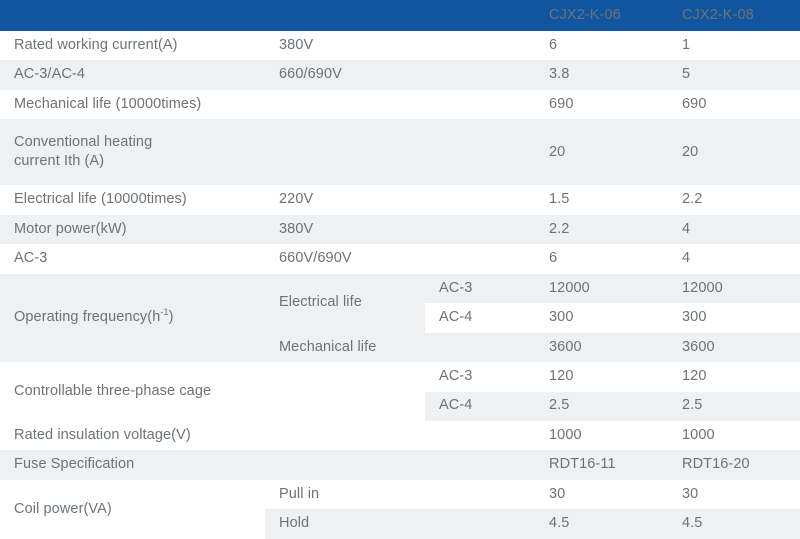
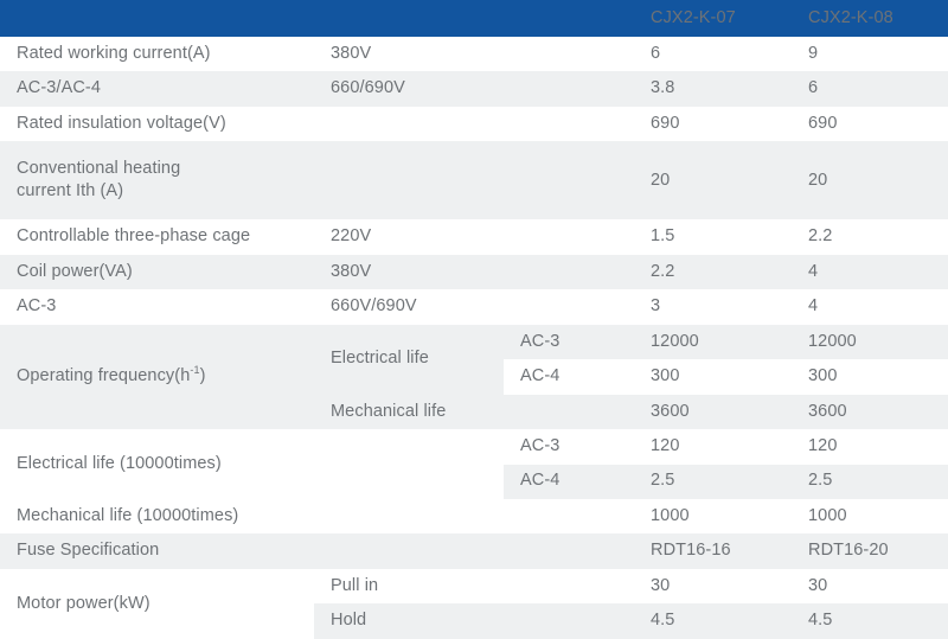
- 			CJX2-K-06	CJX2-K-08
+ 			CJX2-K-07	CJX2-K-08
- Rated working current(A)	380V		6	1
+ Rated working current(A)	380V		6	9
- AC-3/AC-4	660/690V		3.8	5
+ AC-3/AC-4	660/690V		3.8	6
- Mechanical life (10000times)			690	690
+ Rated insulation voltage(V)			690	690
  Conventional heating current Ith (A)			20	20
- Electrical life (10000times)	220V		1.5	2.2
+ Controllable three-phase cage	220V		1.5	2.2
- Motor power(kW)	380V		2.2	4
+ Coil power(VA)	380V		2.2	4
- AC-3	660V/690V		6	4
+ AC-3	660V/690V		3	4
  Operating frequency(h-1)	Electrical life	AC-3	12000	12000
  AC-4	300	300
  Mechanical life		3600	3600
- Controllable three-phase cage		AC-3	120	120
+ Electrical life (10000times)		AC-3	120	120
  AC-4	2.5	2.5
- Rated insulation voltage(V)			1000	1000
+ Mechanical life (10000times)			1000	1000
- Fuse Specification			RDT16-11	RDT16-20
+ Fuse Specification			RDT16-16	RDT16-20
- Coil power(VA)	Pull in		30	30
+ Motor power(kW)	Pull in		30	30
  Hold		4.5	4.5
